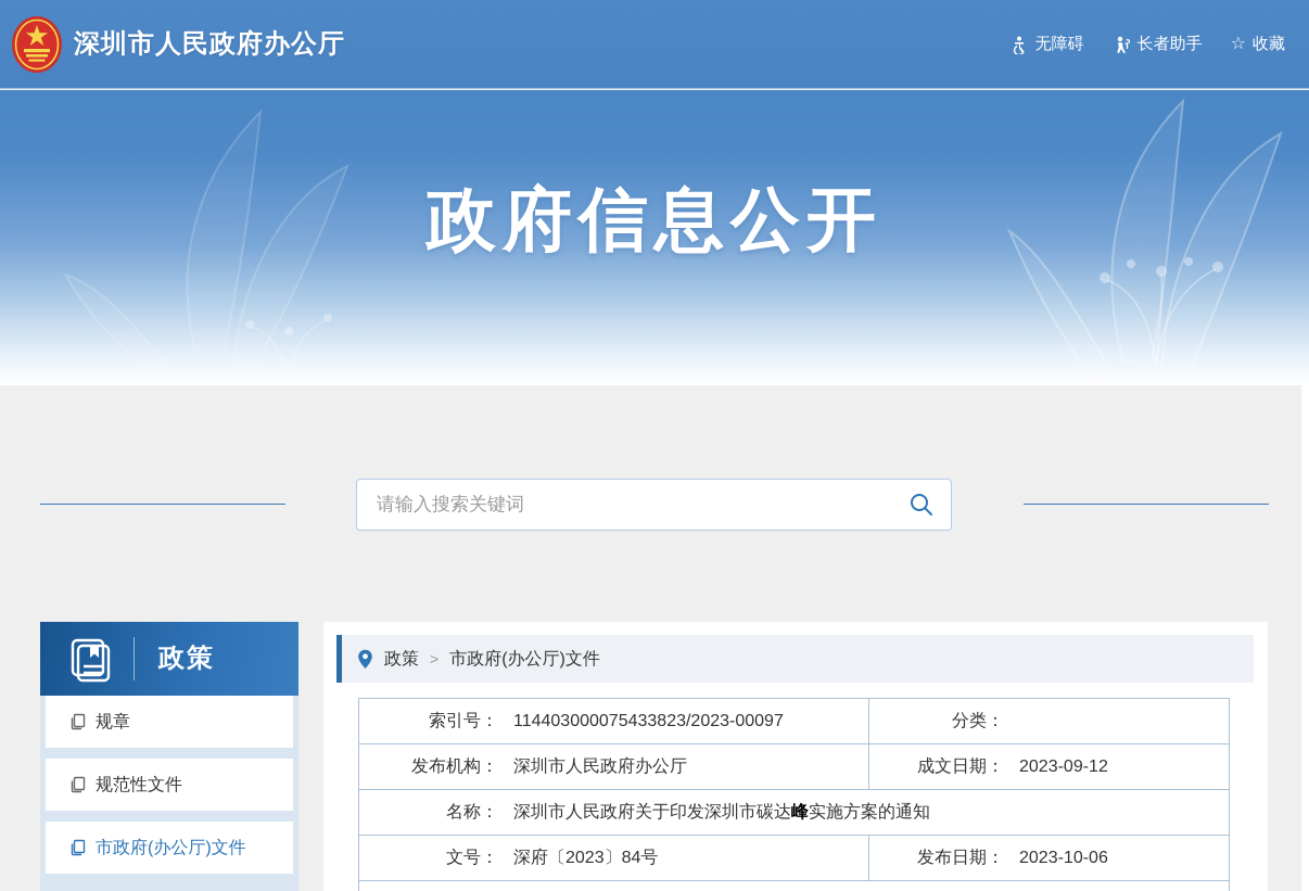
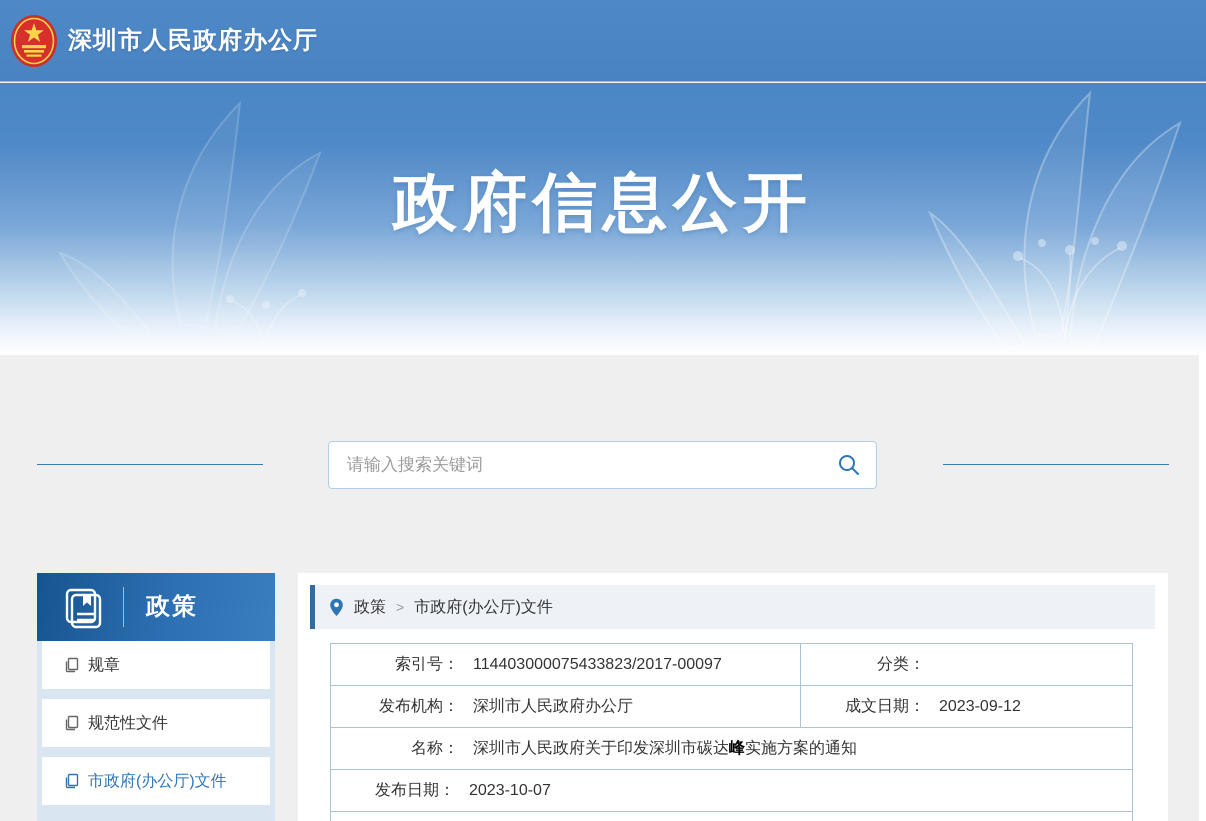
  深圳市人民政府办公厅
- 无障碍
- 长者助手
- ☆
- 收藏
  政府信息公开
  请输入搜索关键词
  政策
  规章
  规范性文件
  市政府(办公厅)文件
  政策
  >
  市政府(办公厅)文件
  索引号：
- 114403000075433823/2023-00097
+ 114403000075433823/2017-00097
  分类：
  发布机构：
  深圳市人民政府办公厅
  成文日期：
  2023-09-12
  名称：
  深圳市人民政府关于印发深圳市碳达峰实施方案的通知
- 文号：
- 深府〔2023〕84号
  发布日期：
- 2023-10-06
+ 2023-10-07
